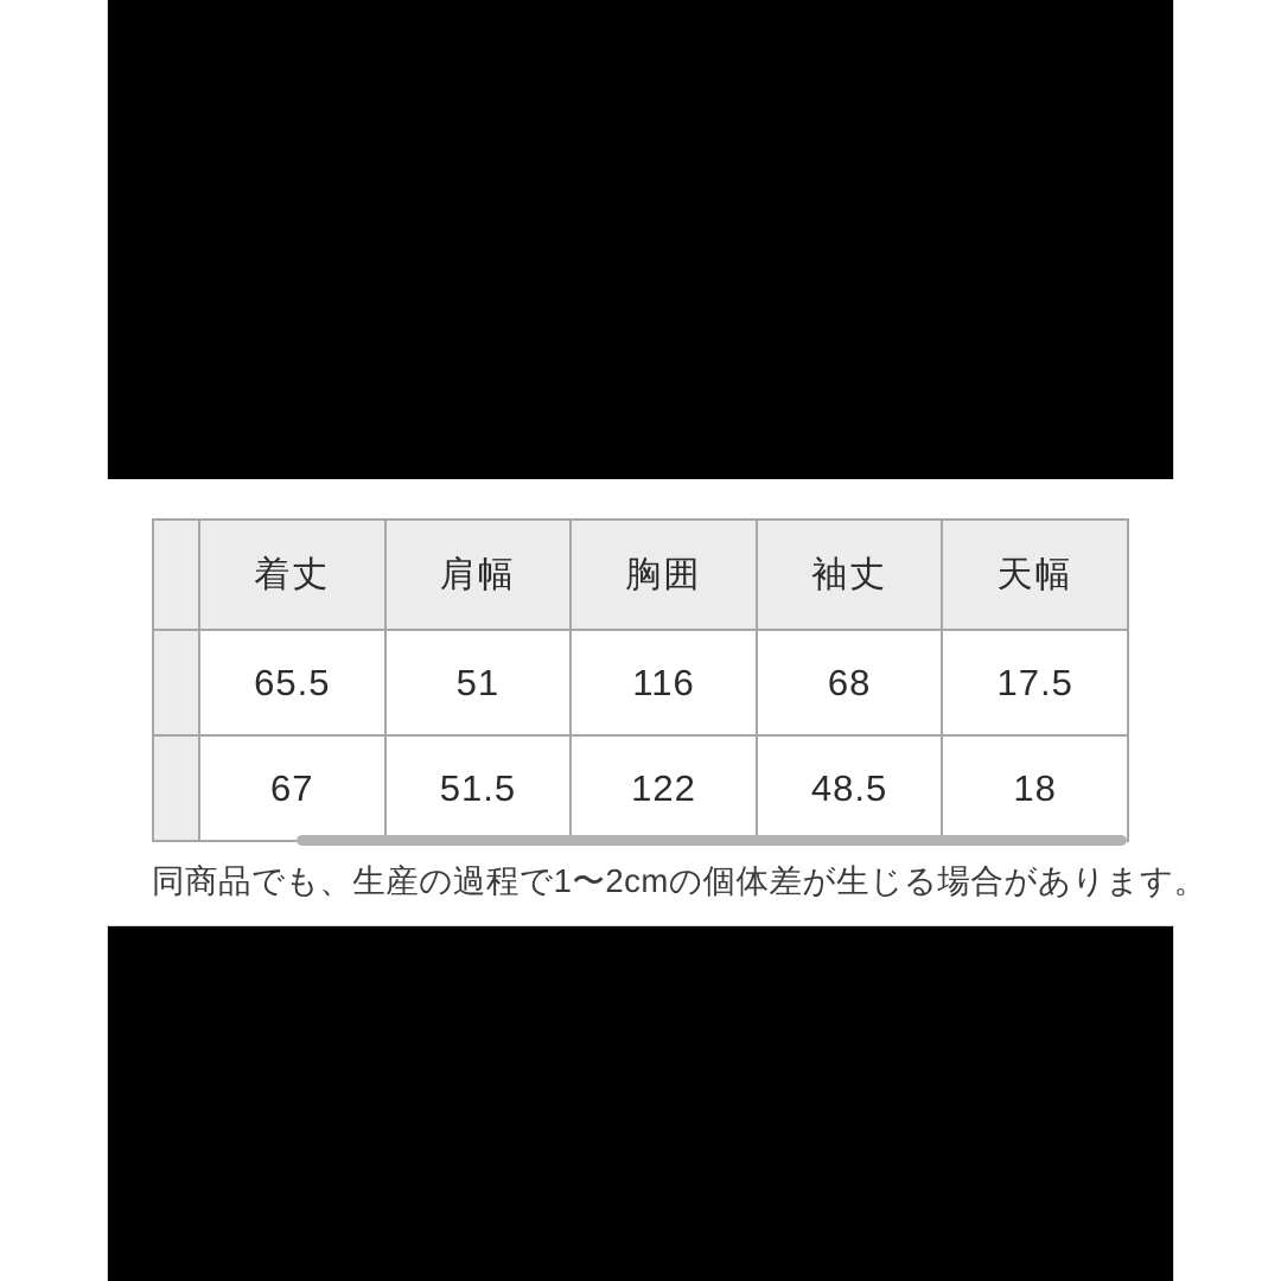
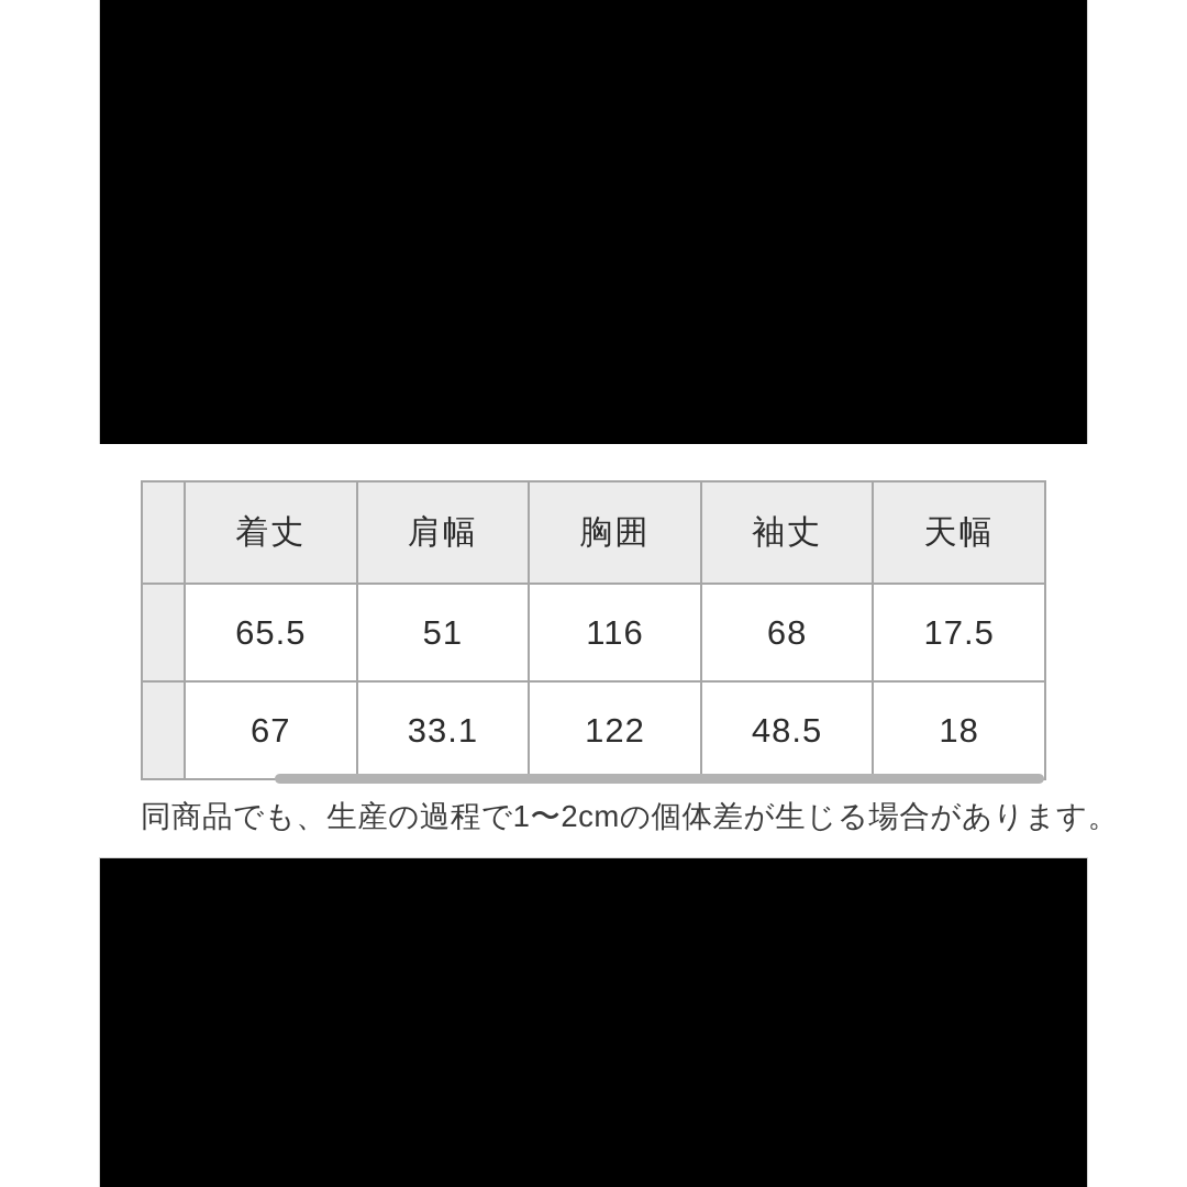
  	着丈	肩幅	胸囲	袖丈	天幅
  	65.5	51	116	68	17.5
- 	67	51.5	122	48.5	18
+ 	67	33.1	122	48.5	18
  同商品でも、生産の過程で1〜2cmの個体差が生じる場合があります。
